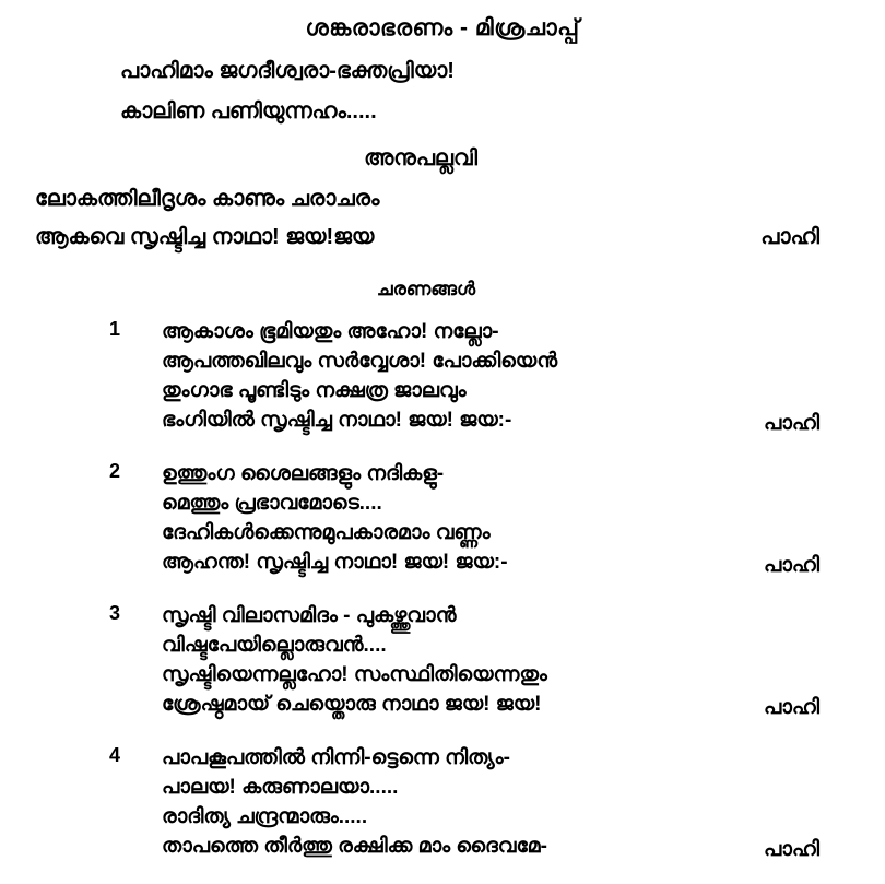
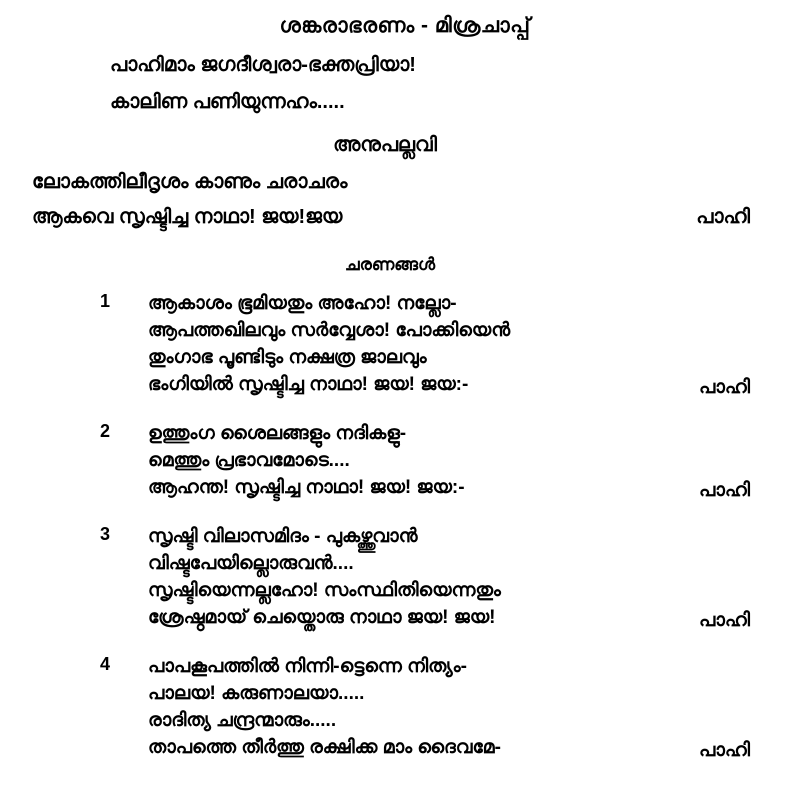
  ശങ്കരാഭരണം - മിശ്രചാപ്പ്
  പാഹിമാം ജഗദീശ്വരാ-ഭക്തപ്രിയാ!
  കാലിണ പണിയുന്നഹം.....
  അനുപല്ലവി
  ലോകത്തിലീദൃശം കാണും ചരാചരം
  ആകവെ സൃഷ്ടിച്ച നാഥാ! ജയ!ജയ
  പാഹി
  ചരണങ്ങൾ
  1
  ആകാശം ഭൂമിയതും അഹോ! നല്ലോ-
  ആപത്തഖിലവും സർവ്വേശാ! പോക്കിയെൻ
  തുംഗാഭ പൂണ്ടിടും നക്ഷത്ര ജാലവും
  ഭംഗിയിൽ സൃഷ്ടിച്ച നാഥാ! ജയ! ജയ:-
  പാഹി
  2
  ഉത്തുംഗ ശൈലങ്ങളും നദികളു-
  മെത്തും പ്രഭാവമോടെ....
- ദേഹികൾക്കെന്നുമുപകാരമാം വണ്ണം
  ആഹന്ത! സൃഷ്ടിച്ച നാഥാ! ജയ! ജയ:-
  പാഹി
  3
  സൃഷ്ടി വിലാസമിദം - പുകഴ്ത്തുവാൻ
  വിഷ്ടപേയില്ലൊരുവൻ....
  സൃഷ്ടിയെന്നല്ലഹോ! സംസ്ഥിതിയെന്നതും
  ശ്രേഷ്ഠമായ് ചെയ്തൊരു നാഥാ ജയ! ജയ!
  പാഹി
  4
  പാപകൂപത്തിൽ നിന്നി-ട്ടെന്നെ നിത്യം-
  പാലയ! കരുണാലയാ.....
  രാദിത്യ ചന്ദ്രന്മാരും.....
  താപത്തെ തീർത്തു രക്ഷിക്ക മാം ദൈവമേ-
  പാഹി
